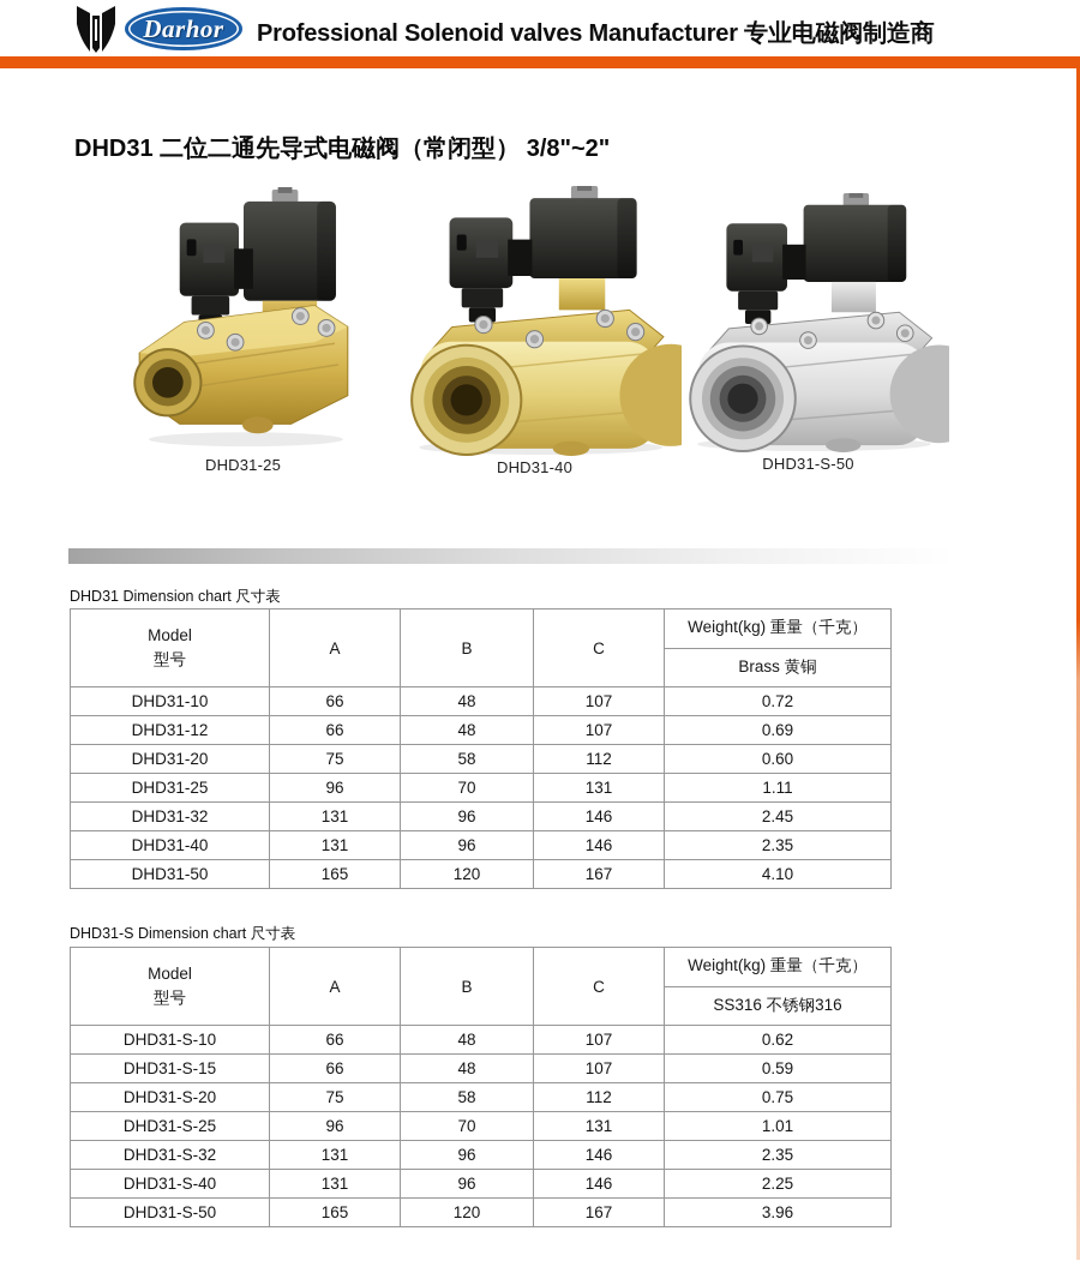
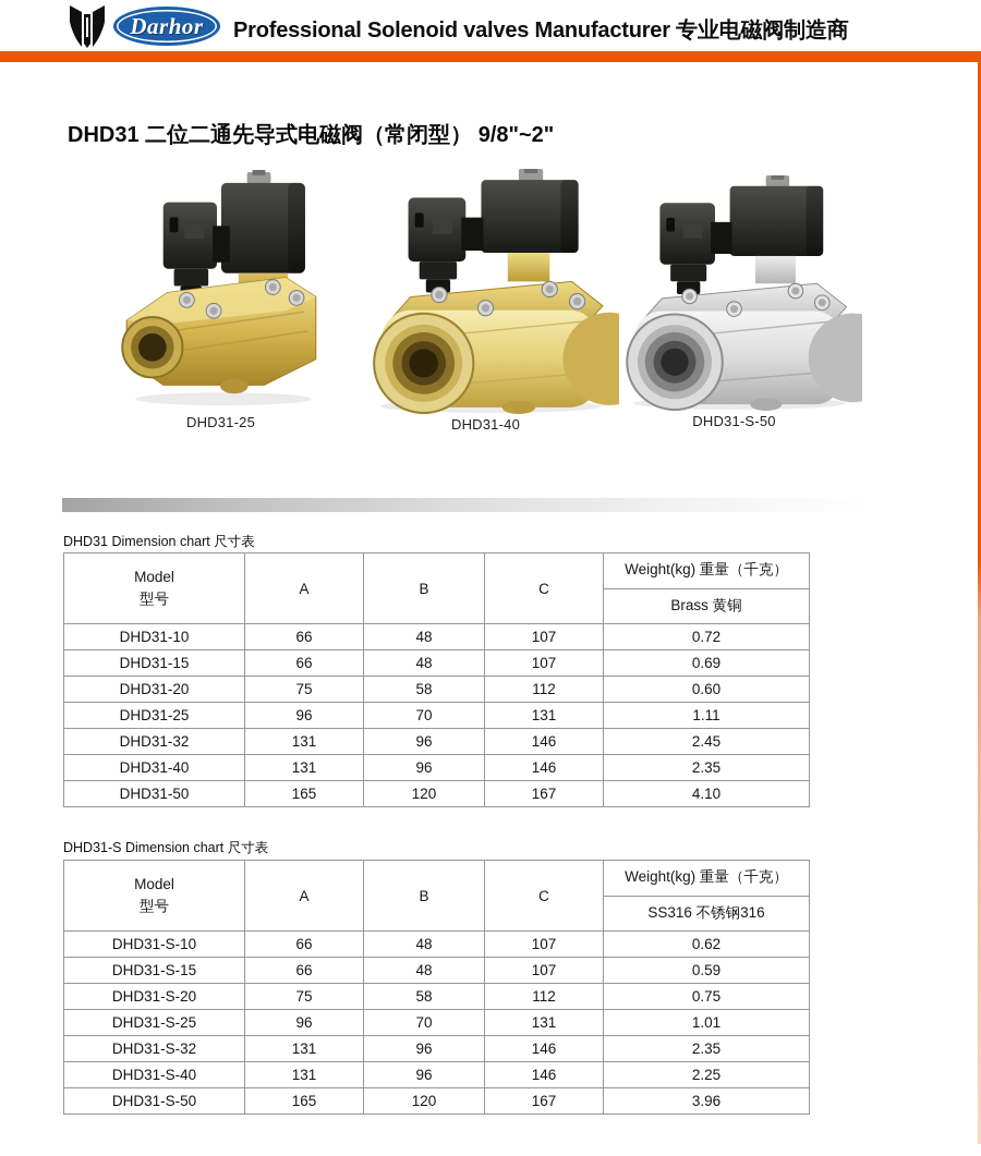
  Darhor
  Professional Solenoid valves Manufacturer 专业电磁阀制造商
- DHD31 二位二通先导式电磁阀（常闭型） 3/8"~2"
+ DHD31 二位二通先导式电磁阀（常闭型） 9/8"~2"
  DHD31-25
  DHD31-40
  DHD31-S-50
  DHD31 Dimension chart 尺寸表
  Model 型号	A	B	C	Weight(kg) 重量（千克）
  Brass 黄铜
  DHD31-10	66	48	107	0.72
- DHD31-12	66	48	107	0.69
+ DHD31-15	66	48	107	0.69
  DHD31-20	75	58	112	0.60
  DHD31-25	96	70	131	1.11
  DHD31-32	131	96	146	2.45
  DHD31-40	131	96	146	2.35
  DHD31-50	165	120	167	4.10
  DHD31-S Dimension chart 尺寸表
  Model 型号	A	B	C	Weight(kg) 重量（千克）
  SS316 不锈钢316
  DHD31-S-10	66	48	107	0.62
  DHD31-S-15	66	48	107	0.59
  DHD31-S-20	75	58	112	0.75
  DHD31-S-25	96	70	131	1.01
  DHD31-S-32	131	96	146	2.35
  DHD31-S-40	131	96	146	2.25
  DHD31-S-50	165	120	167	3.96
